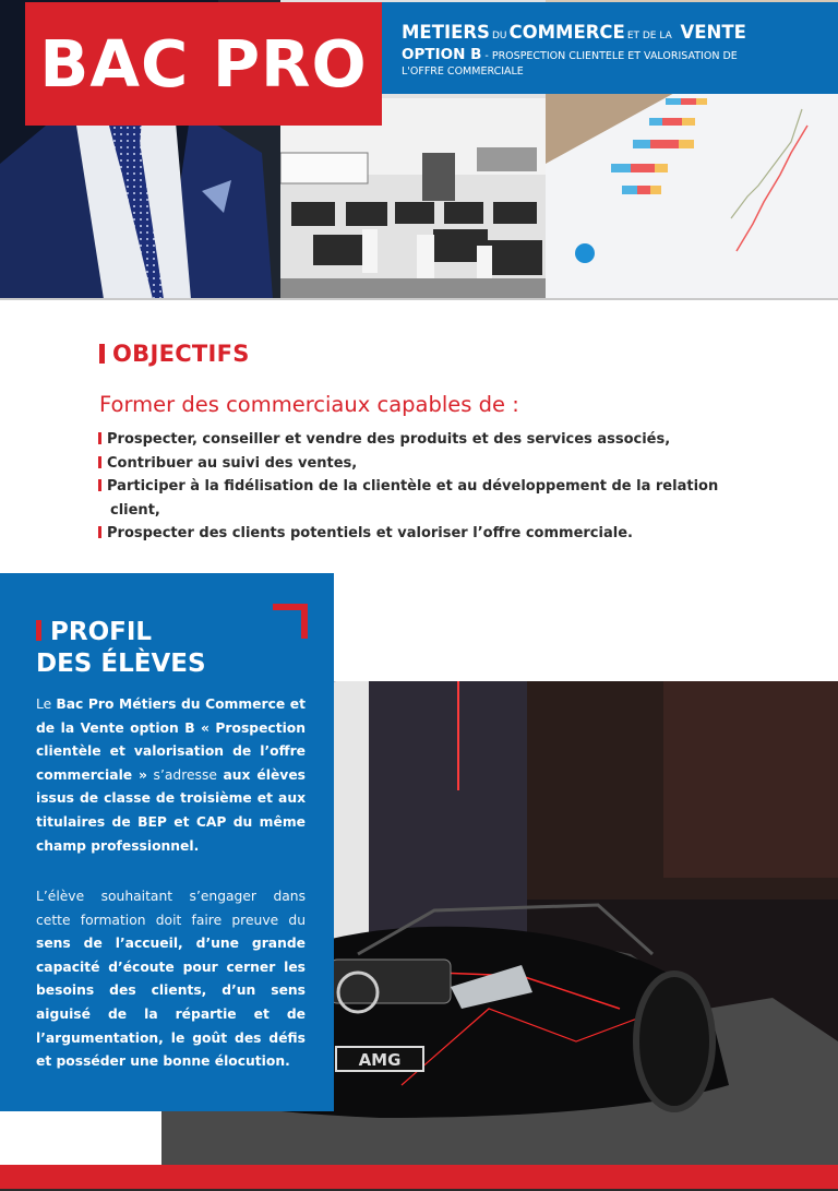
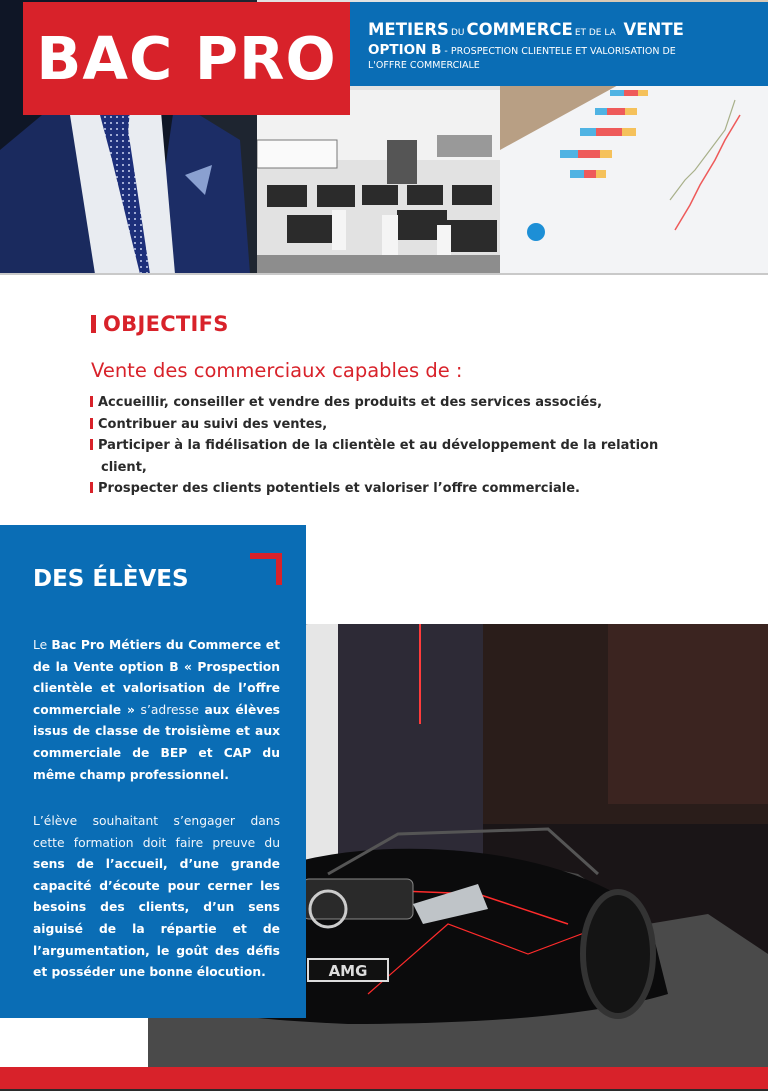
  BAC PRO
  METIERS DU COMMERCE ET DE LA VENTE
  OPTION B - PROSPECTION CLIENTELE ET VALORISATION DE
  L'OFFRE COMMERCIALE
  OBJECTIFS
- Former des commerciaux capables de :
+ Vente des commerciaux capables de :
- Prospecter, conseiller et vendre des produits et des services associés,
+ Accueillir, conseiller et vendre des produits et des services associés,
  Contribuer au suivi des ventes,
  Participer à la fidélisation de la clientèle et au développement de la relation
  client,
  Prospecter des clients potentiels et valoriser l’offre commerciale.
  AMG
- PROFIL
  DES ÉLÈVES
- Le Bac Pro Métiers du Commerce et de la Vente option B « Prospection clientèle et valorisation de l’offre commerciale » s’adresse aux élèves issus de classe de troisième et aux titulaires de BEP et CAP du même champ professionnel.
+ Le Bac Pro Métiers du Commerce et de la Vente option B « Prospection clientèle et valorisation de l’offre commerciale » s’adresse aux élèves issus de classe de troisième et aux commerciale de BEP et CAP du même champ professionnel.
  L’élève souhaitant s’engager dans cette formation doit faire preuve du sens de l’accueil, d’une grande capacité d’écoute pour cerner les besoins des clients, d’un sens aiguisé de la répartie et de l’argumentation, le goût des défis et posséder une bonne élocution.
